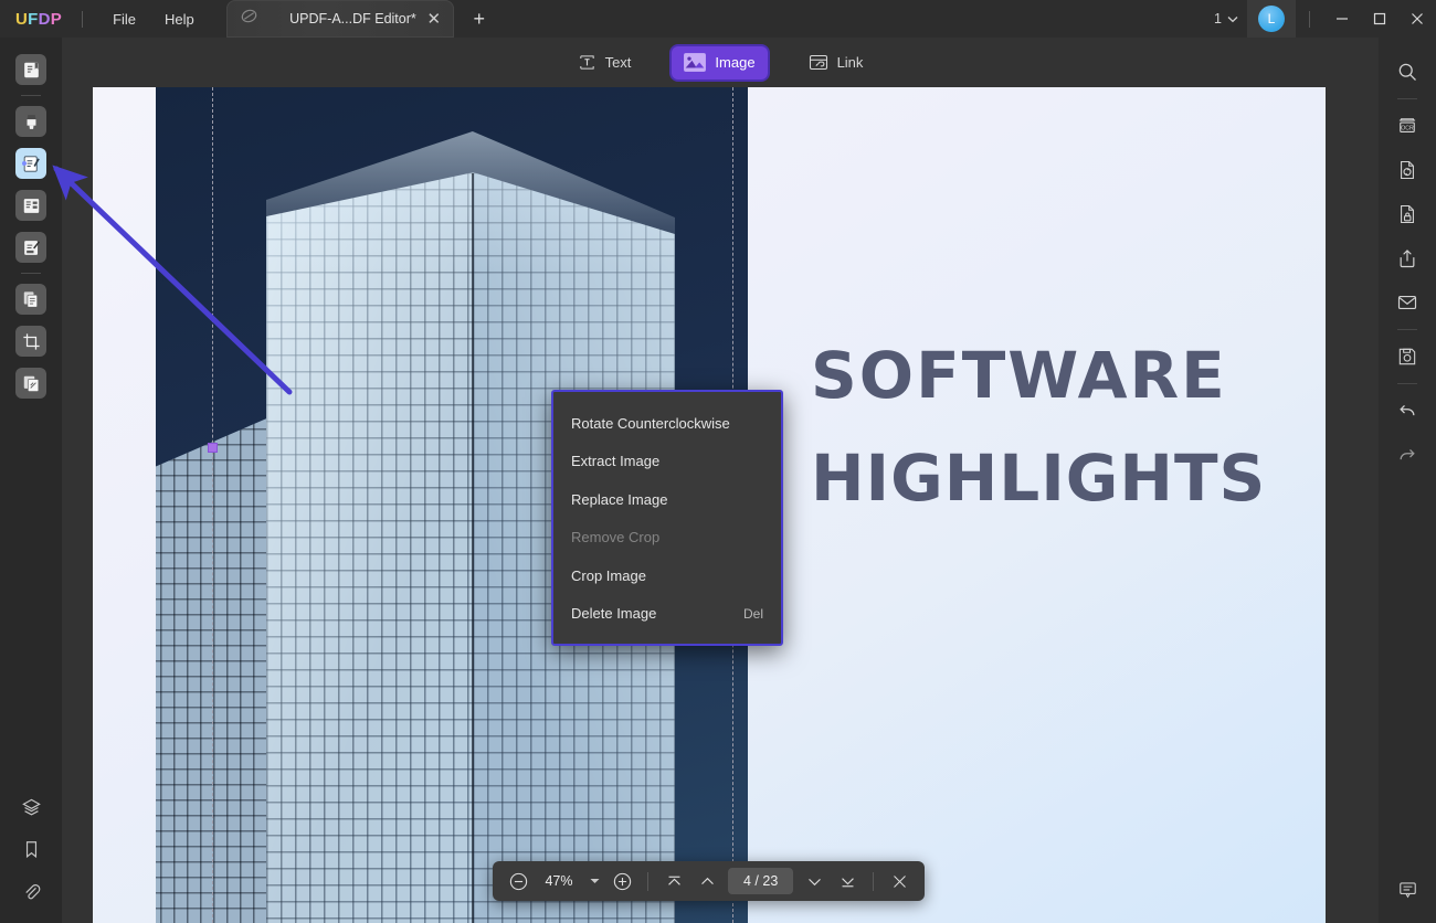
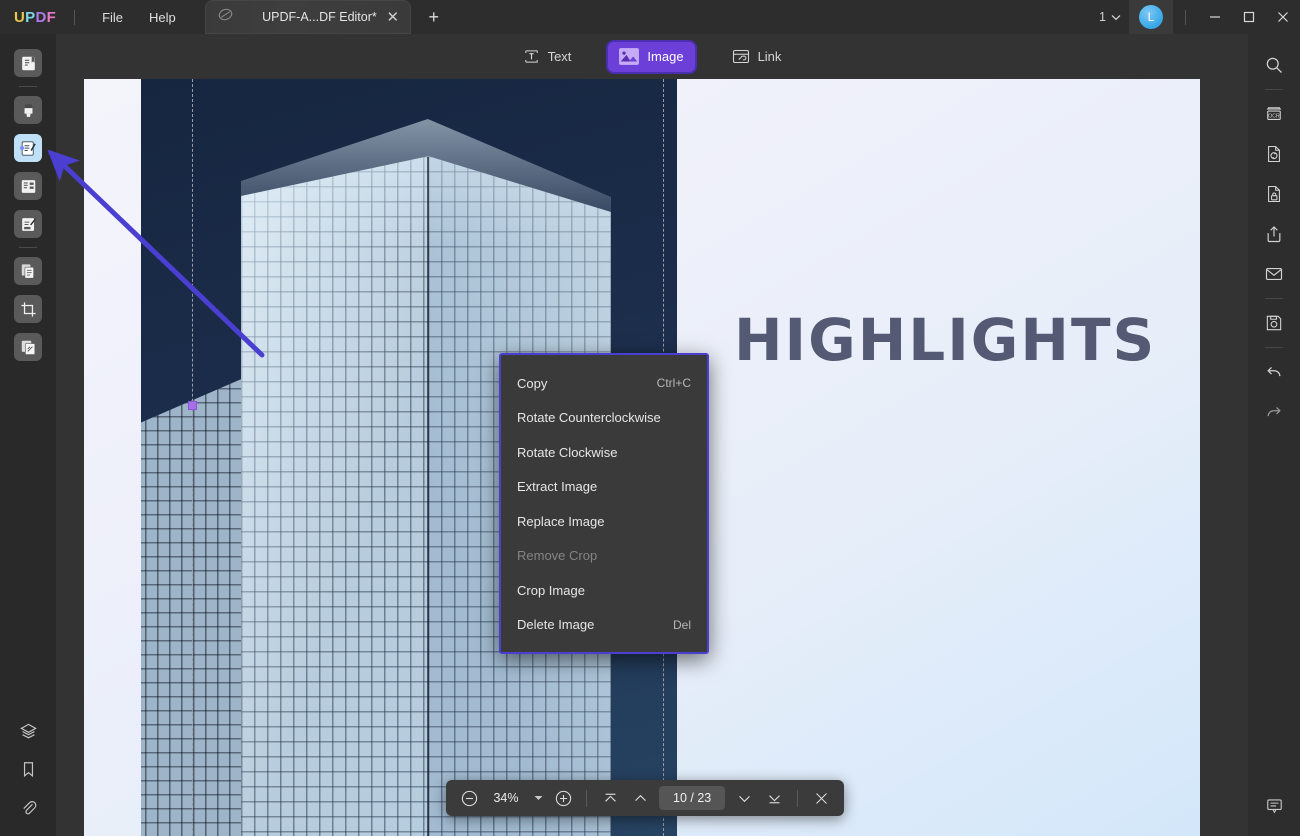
  U
- F
+ P
  D
- P
+ F
  File
  Help
  UPDF-A...DF Editor*
  ✕
  +
  1
  L
  Text
  Image
  Link
- SOFTWARE
  HIGHLIGHTS
+ Copy
+ Ctrl+C
  Rotate Counterclockwise
+ Rotate Clockwise
  Extract Image
  Replace Image
  Remove Crop
  Crop Image
  Delete Image
  Del
- 47%
+ 34%
- 4 / 23
+ 10 / 23
